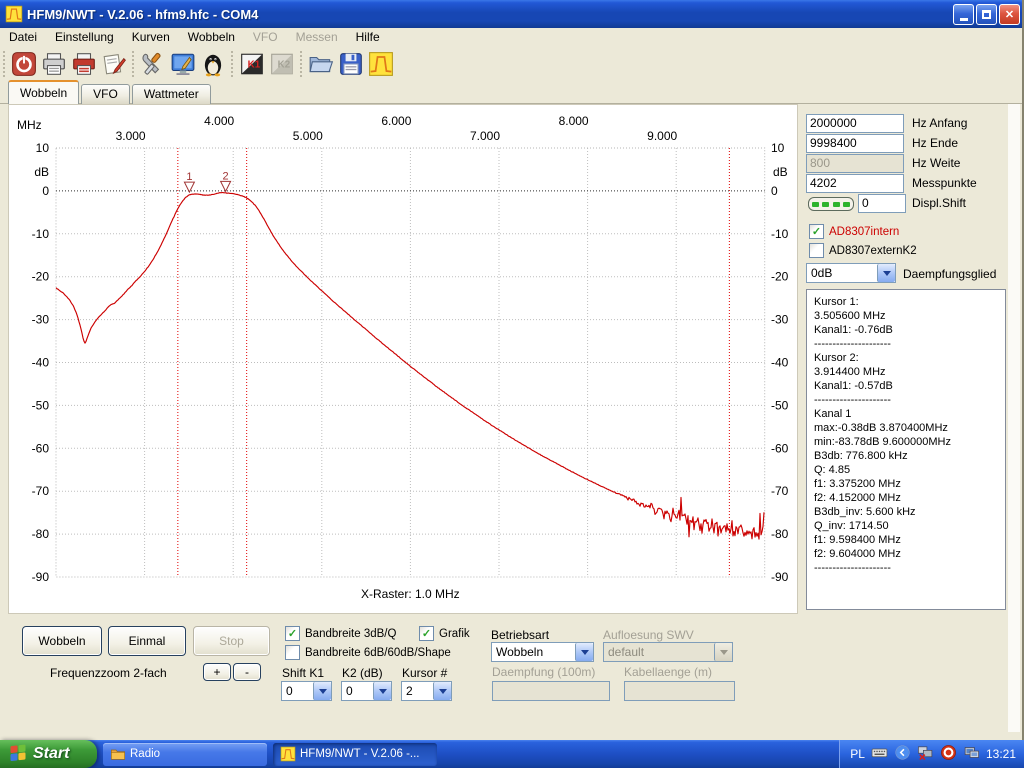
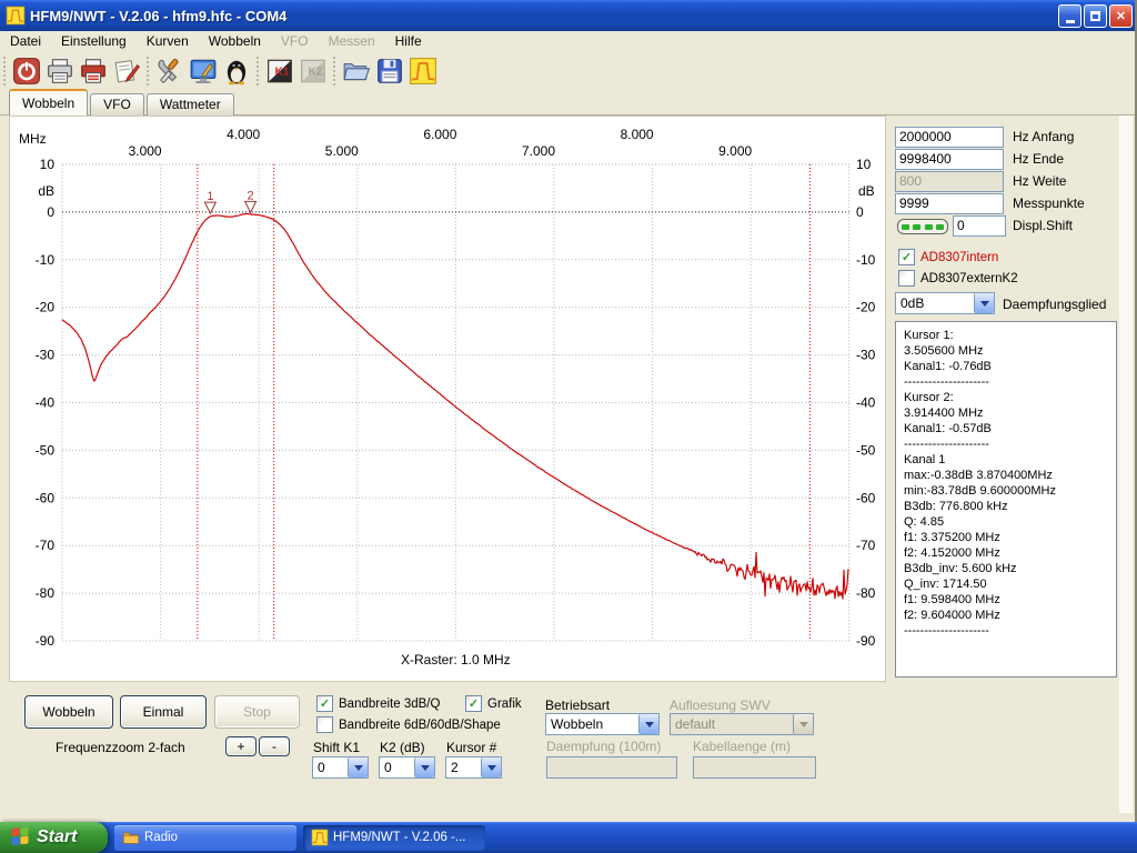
  HFM9/NWT - V.2.06 - hfm9.hfc - COM4
  ✕
  Datei
  Einstellung
  Kurven
  Wobbeln
  VFO
  Messen
  Hilfe
  K1
  K2
  Wobbeln
  VFO
  Wattmeter
  MHz
  3.000
  4.000
  5.000
  6.000
  7.000
  8.000
  9.000
  dB
  dB
  10
  10
  0
  0
  -10
  -10
  -20
  -20
  -30
  -30
  -40
  -40
  -50
  -50
  -60
  -60
  -70
  -70
  -80
  -80
  -90
  -90
  X-Raster: 1.0 MHz
  1
  2
  2000000
  Hz Anfang
  9998400
  Hz Ende
  800
  Hz Weite
- 4202
+ 9999
  Messpunkte
  0
  Displ.Shift
  ✓
  AD8307intern
  AD8307externK2
  0dB
  Daempfungsglied
  Kursor 1:
  3.505600 MHz
  Kanal1: -0.76dB
  ---------------------
  Kursor 2:
  3.914400 MHz
  Kanal1: -0.57dB
  ---------------------
  Kanal 1
  max:-0.38dB 3.870400MHz
  min:-83.78dB 9.600000MHz
  B3db: 776.800 kHz
  Q: 4.85
  f1: 3.375200 MHz
  f2: 4.152000 MHz
  B3db_inv: 5.600 kHz
  Q_inv: 1714.50
  f1: 9.598400 MHz
  f2: 9.604000 MHz
  ---------------------
  Wobbeln
  Einmal
  Stop
  Frequenzzoom 2-fach
  +
  -
  ✓
  Bandbreite 3dB/Q
  Bandbreite 6dB/60dB/Shape
  ✓
  Grafik
  Shift K1
  0
  K2 (dB)
  0
  Kursor #
  2
  Betriebsart
  Wobbeln
  Aufloesung SWV
  default
  Daempfung (100m)
  Kabellaenge (m)
  Start
  Radio
  HFM9/NWT - V.2.06 -...
- PL
- 13:21
